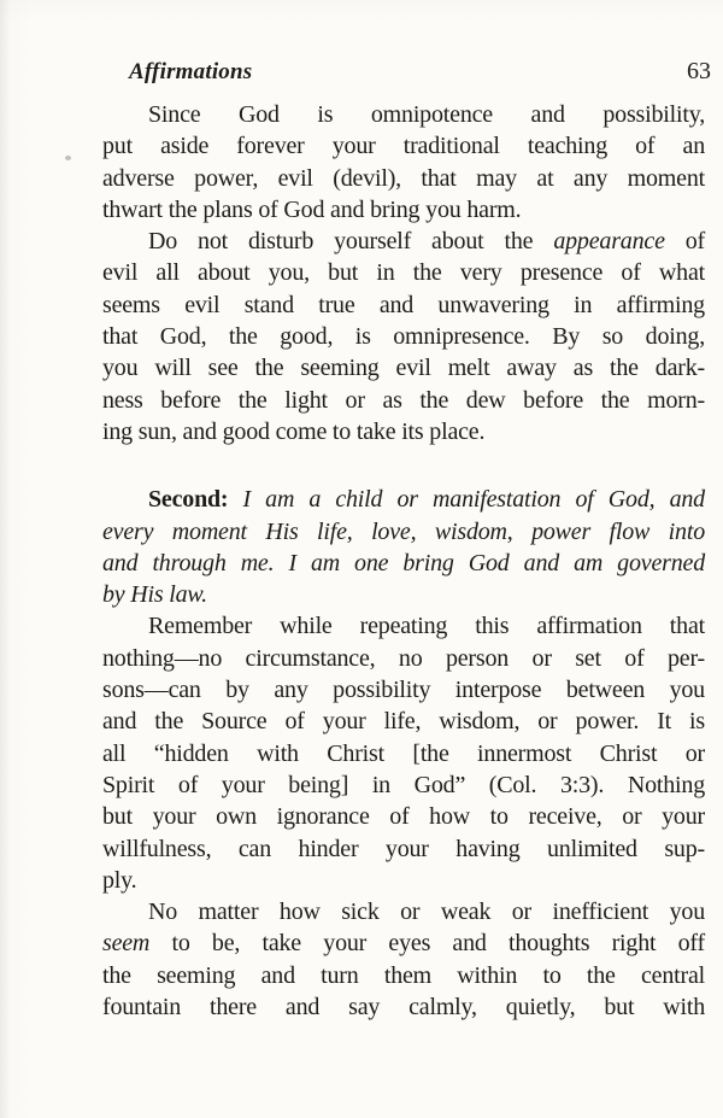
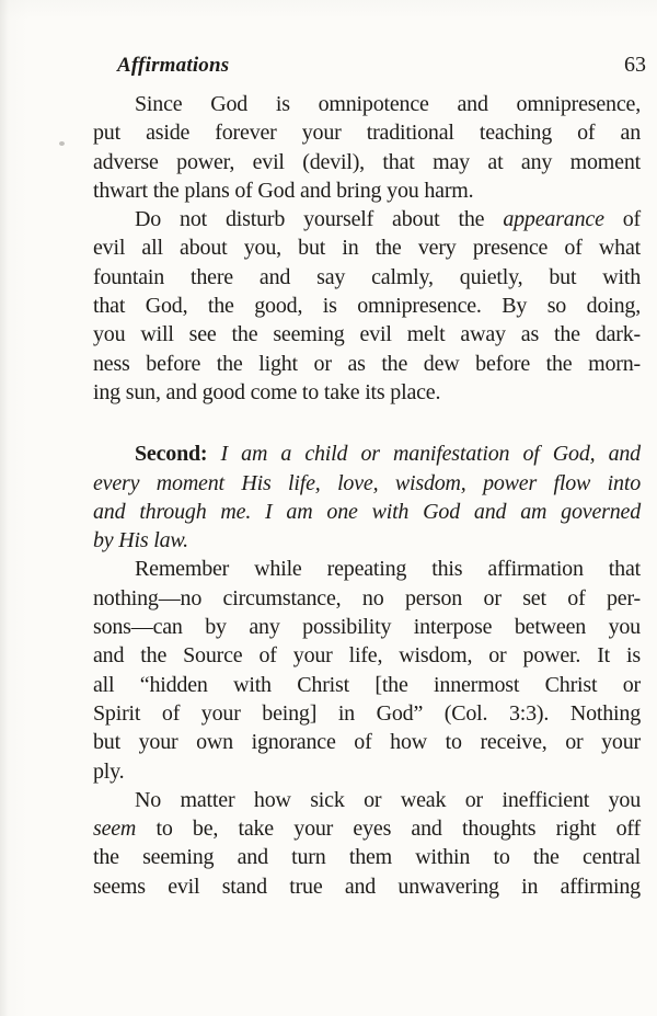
  Affirmations
  63
- Since God is omnipotence and possibility,
+ Since God is omnipotence and omnipresence,
  put aside forever your traditional teaching of an
  adverse power, evil (devil), that may at any moment
  thwart the plans of God and bring you harm.
  Do not disturb yourself about the appearance of
  evil all about you, but in the very presence of what
- seems evil stand true and unwavering in affirming
+ fountain there and say calmly, quietly, but with
  that God, the good, is omnipresence. By so doing,
  you will see the seeming evil melt away as the dark-
  ness before the light or as the dew before the morn-
  ing sun, and good come to take its place.
  Second: I am a child or manifestation of God, and
  every moment His life, love, wisdom, power flow into
- and through me. I am one bring God and am governed
+ and through me. I am one with God and am governed
  by His law.
  Remember while repeating this affirmation that
  nothing—no circumstance, no person or set of per-
  sons—can by any possibility interpose between you
  and the Source of your life, wisdom, or power. It is
  all “hidden with Christ [the innermost Christ or
  Spirit of your being] in God” (Col. 3:3). Nothing
  but your own ignorance of how to receive, or your
- willfulness, can hinder your having unlimited sup-
  ply.
  No matter how sick or weak or inefficient you
  seem to be, take your eyes and thoughts right off
  the seeming and turn them within to the central
- fountain there and say calmly, quietly, but with
+ seems evil stand true and unwavering in affirming
